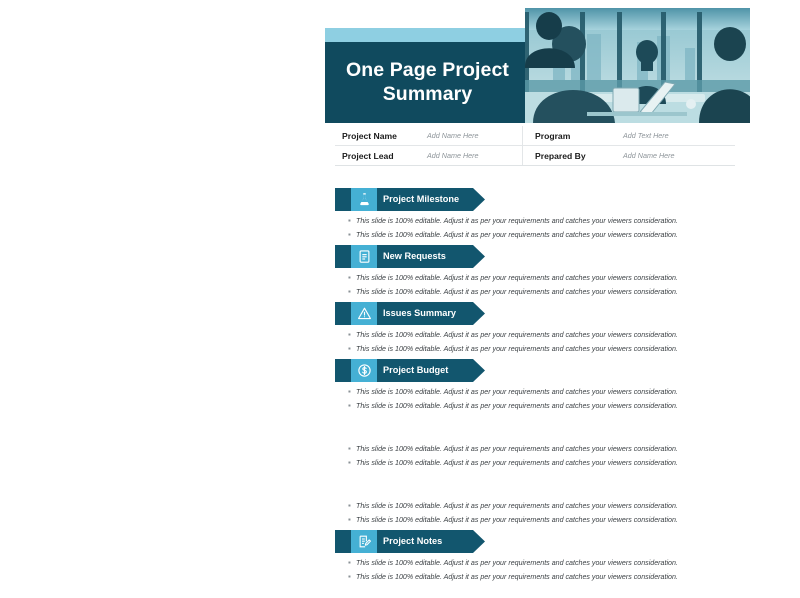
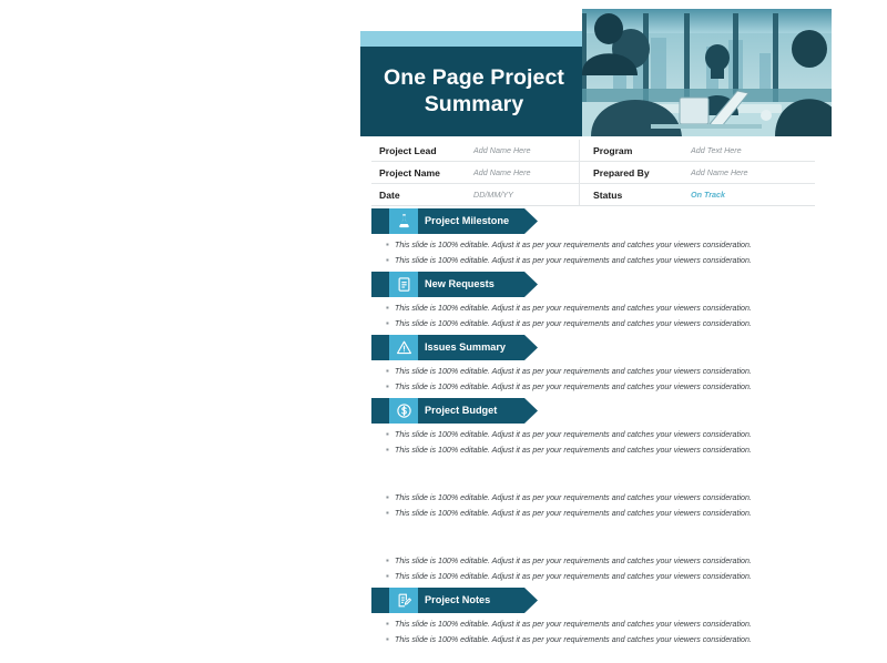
  One Page Project Summary
- Project Name
+ Project Lead
  Add Name Here
  Program
  Add Text Here
- Project Lead
+ Project Name
  Add Name Here
  Prepared By
  Add Name Here
+ Date
+ DD/MM/YY
+ Status
+ On Track
  Project Milestone
  ▪
  This slide is 100% editable. Adjust it as per your requirements and catches your viewers consideration.
  ▪
  This slide is 100% editable. Adjust it as per your requirements and catches your viewers consideration.
  New Requests
  ▪
  This slide is 100% editable. Adjust it as per your requirements and catches your viewers consideration.
  ▪
  This slide is 100% editable. Adjust it as per your requirements and catches your viewers consideration.
  Issues Summary
  ▪
  This slide is 100% editable. Adjust it as per your requirements and catches your viewers consideration.
  ▪
  This slide is 100% editable. Adjust it as per your requirements and catches your viewers consideration.
  Project Budget
  ▪
  This slide is 100% editable. Adjust it as per your requirements and catches your viewers consideration.
  ▪
  This slide is 100% editable. Adjust it as per your requirements and catches your viewers consideration.
  ▪
  This slide is 100% editable. Adjust it as per your requirements and catches your viewers consideration.
  ▪
  This slide is 100% editable. Adjust it as per your requirements and catches your viewers consideration.
  ▪
  This slide is 100% editable. Adjust it as per your requirements and catches your viewers consideration.
  ▪
  This slide is 100% editable. Adjust it as per your requirements and catches your viewers consideration.
  Project Notes
  ▪
  This slide is 100% editable. Adjust it as per your requirements and catches your viewers consideration.
  ▪
  This slide is 100% editable. Adjust it as per your requirements and catches your viewers consideration.
